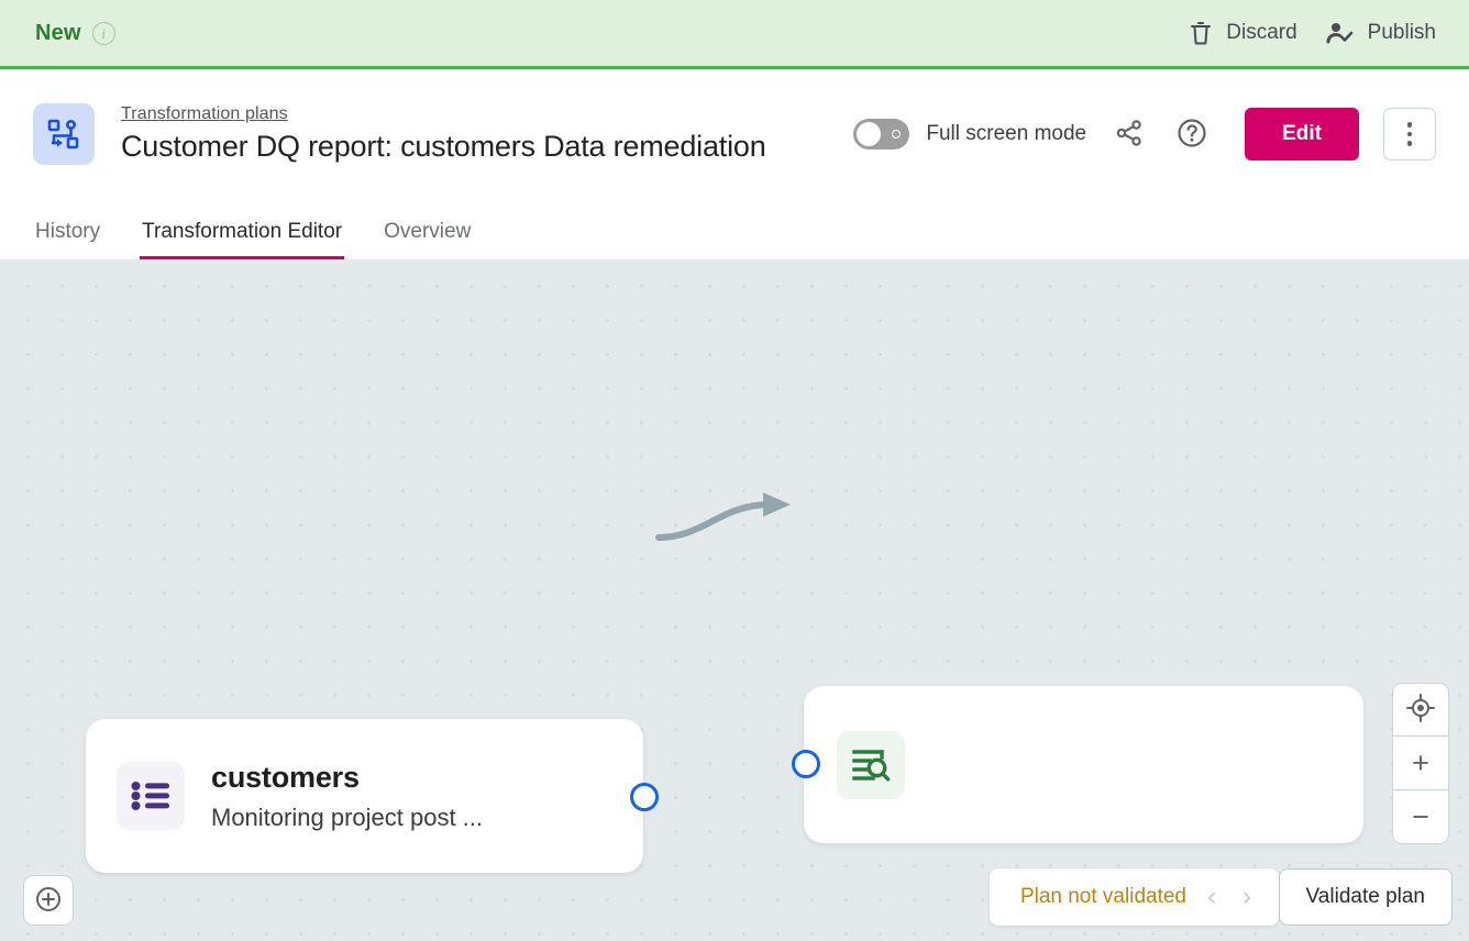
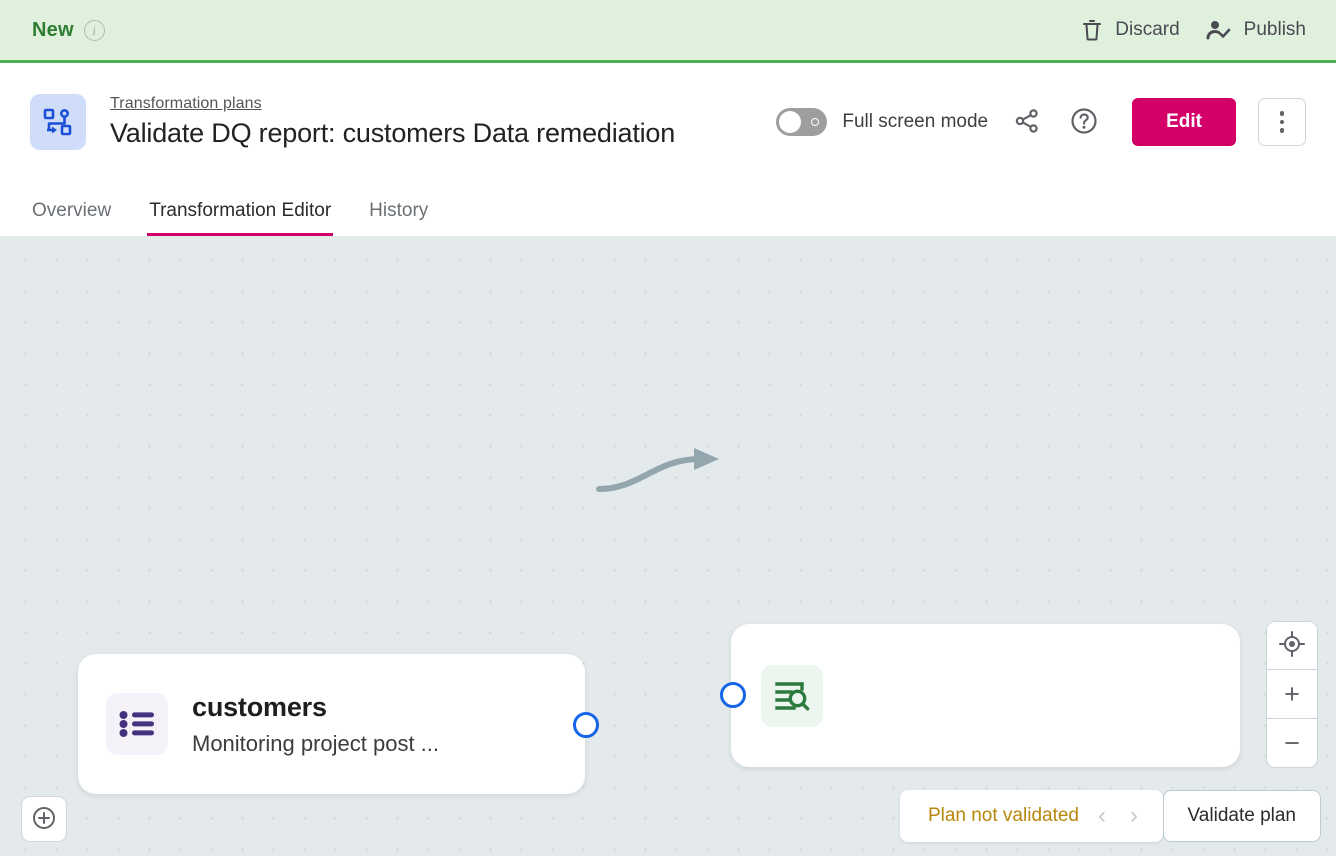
  New
  i
  Discard
  Publish
  Transformation plans
- Customer DQ report: customers Data remediation
+ Validate DQ report: customers Data remediation
  Full screen mode
  Edit
- History
+ Overview
  Transformation Editor
- Overview
+ History
  customers
  Monitoring project post ...
  +
  −
  Plan not validated
  ‹
  ›
  Validate plan
